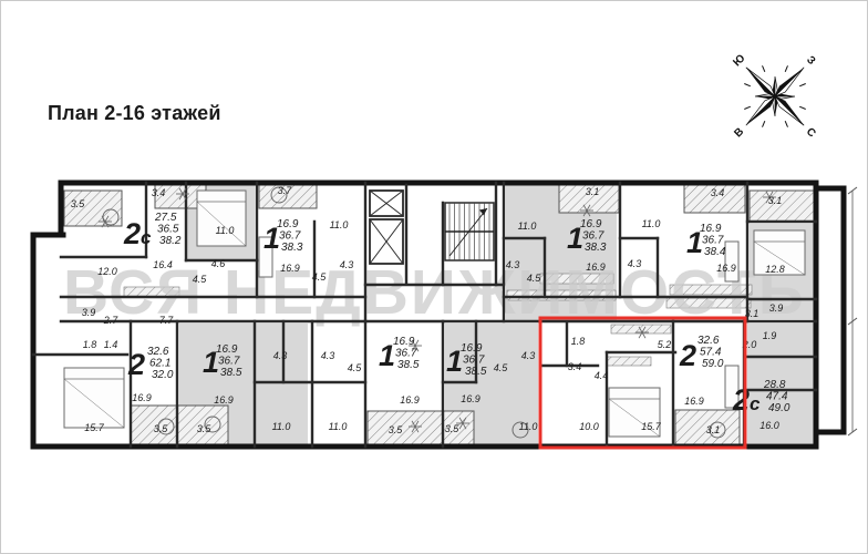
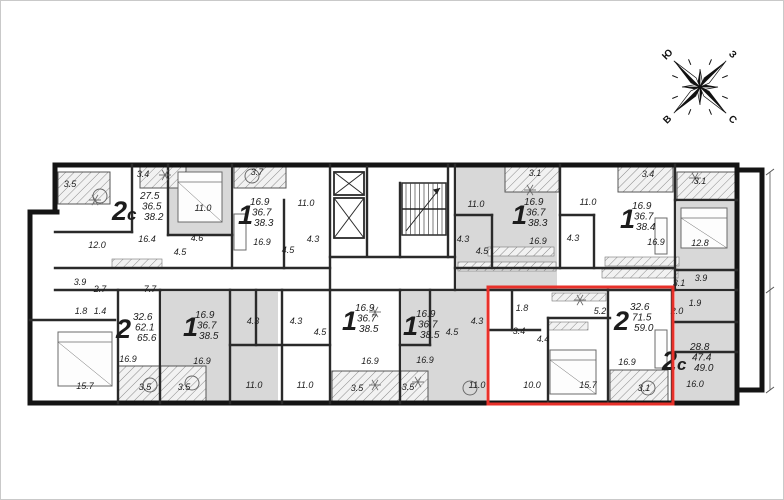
- План 2-16 этажей
- ВСЯ НЕДВИЖИМОСТЬ
  3.5
  3.4
  11.0
  12.0
  16.4
  4.6
  4.5
  3.7
  11.0
  16.9
  4.3
  4.5
  3.1
  11.0
  4.3
  4.5
  16.9
  3.4
  11.0
  4.3
  16.9
  3.1
  12.8
  3.9
  3.9
  2.7
  7.7
  1.8
  1.4
  15.7
  16.9
  3.5
  16.9
  3.5
  4.3
  4.3
  4.5
  11.0
  11.0
  16.9
  3.5
  3.5
  4.3
  4.5
  16.9
  11.0
  1.8
  3.4
  4.4
  5.2
  10.0
  15.7
  16.9
  3.1
  3.1
  1.9
  16.0
  2с
  27.5
  36.5
  38.2
  1
  16.9
  36.7
  38.3
  1
  16.9
  36.7
  38.3
  1
  16.9
  36.7
  38.4
  2с
  28.8
  47.4
  49.0
  2
  32.6
  62.1
- 32.0
+ 65.6
  1
  16.9
  36.7
  38.5
  1
  16.9
  36.7
  38.5
  1
  16.9
  36.7
  38.5
  2
  32.6
- 57.4
+ 71.5
  59.0
